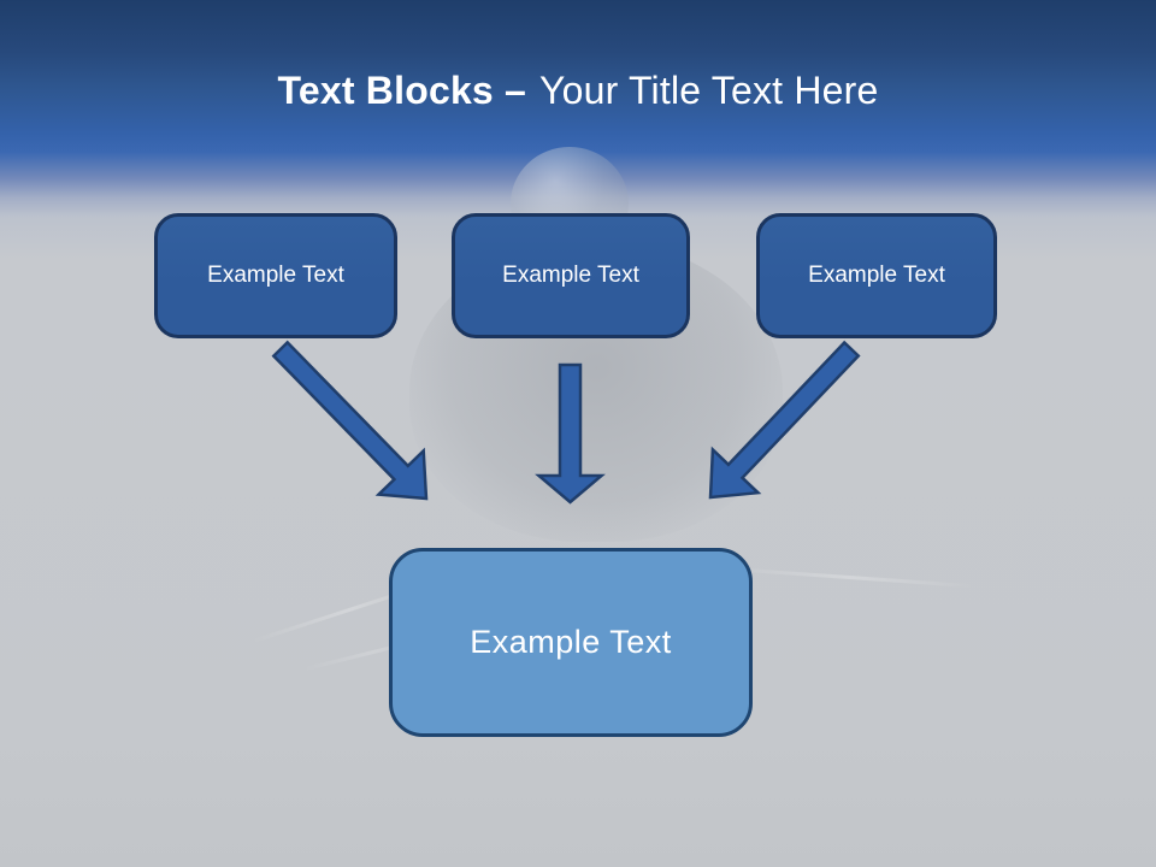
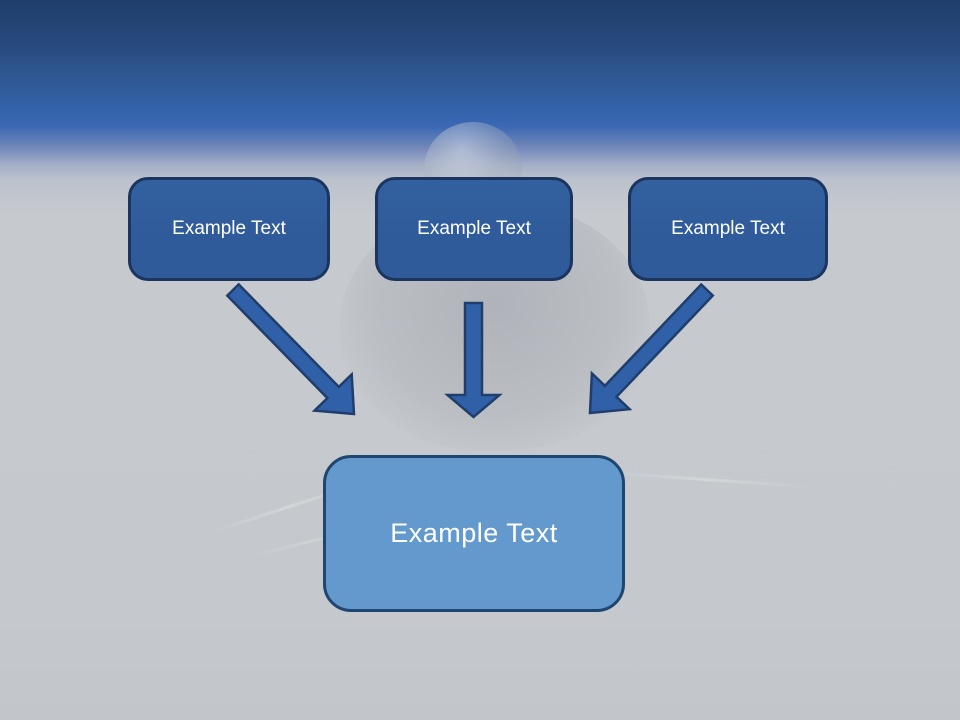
- Text Blocks – Your Title Text Here
  Example Text
  Example Text
  Example Text
  Example Text
